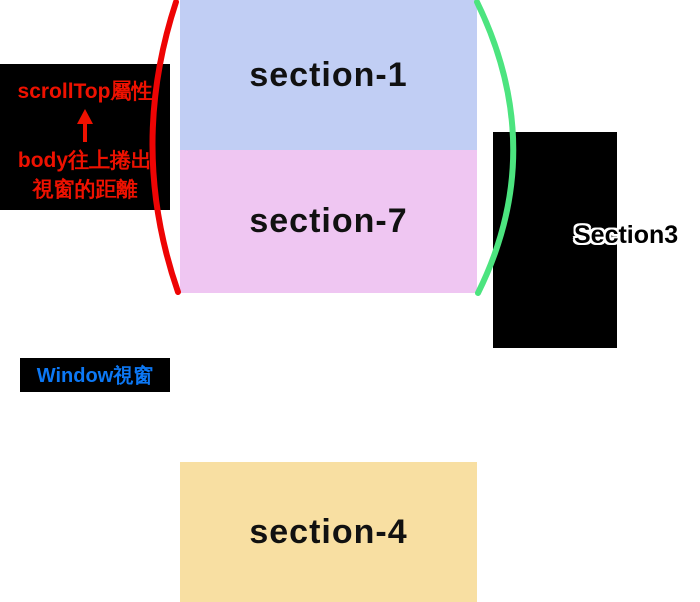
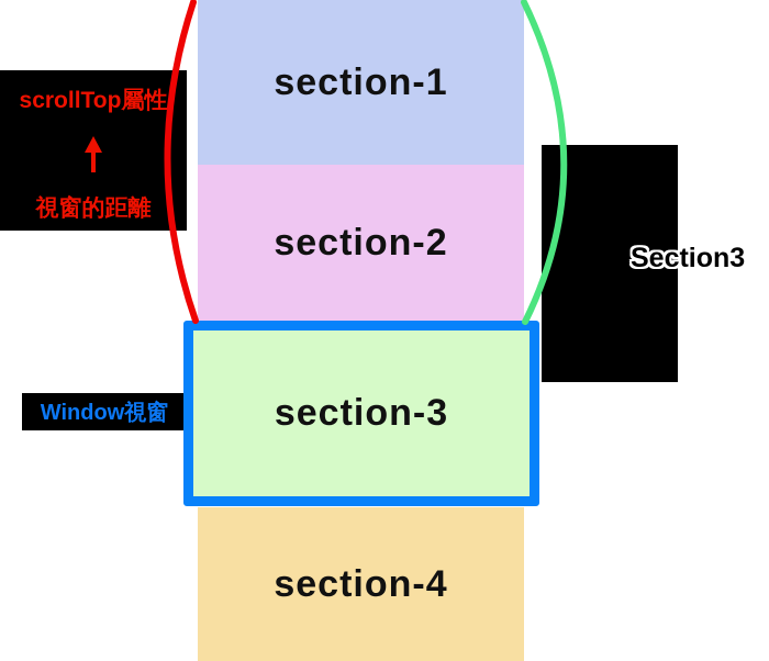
  section-1
- section-7
+ section-2
  section-4
+ section-3
  scrollTop屬性
- body往上捲出
  視窗的距離
  Section3
  Window視窗
